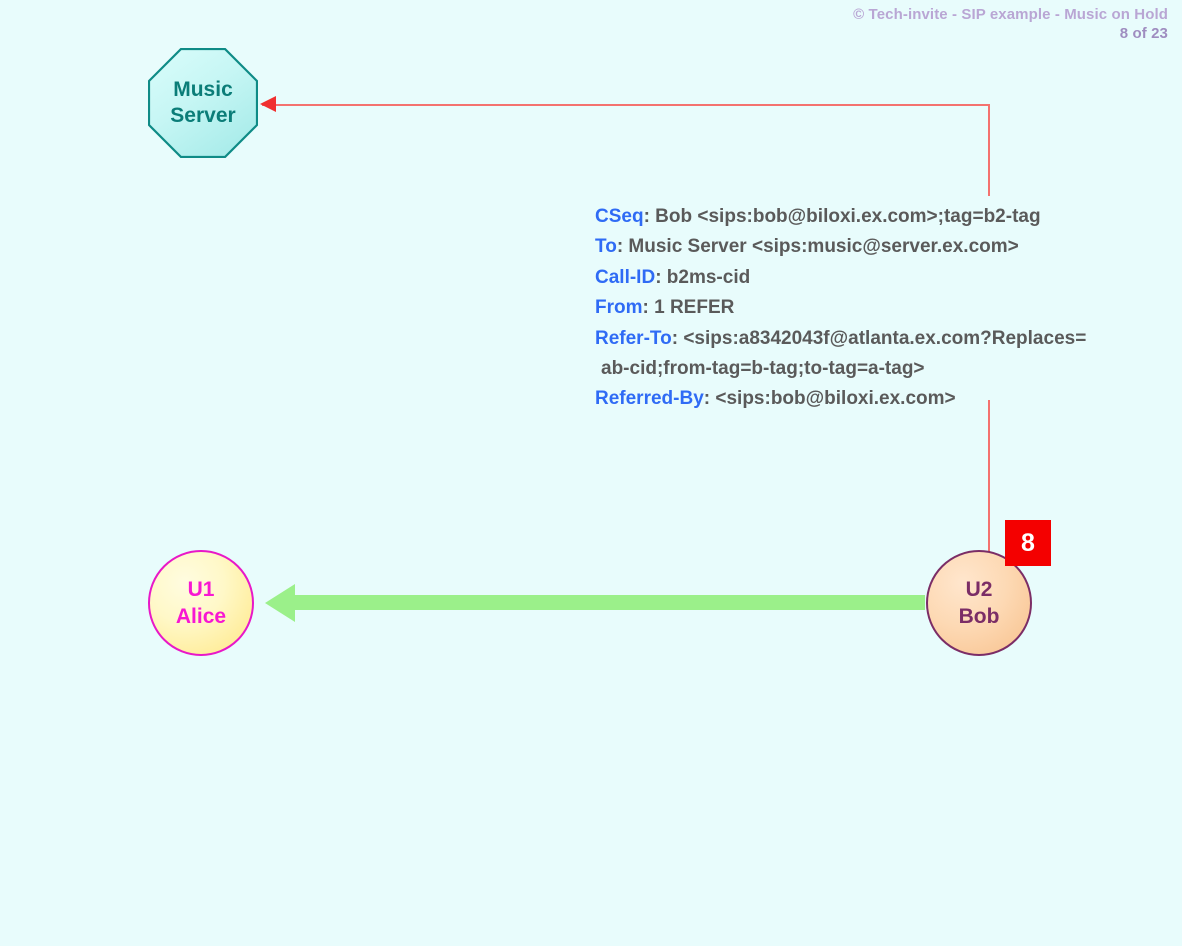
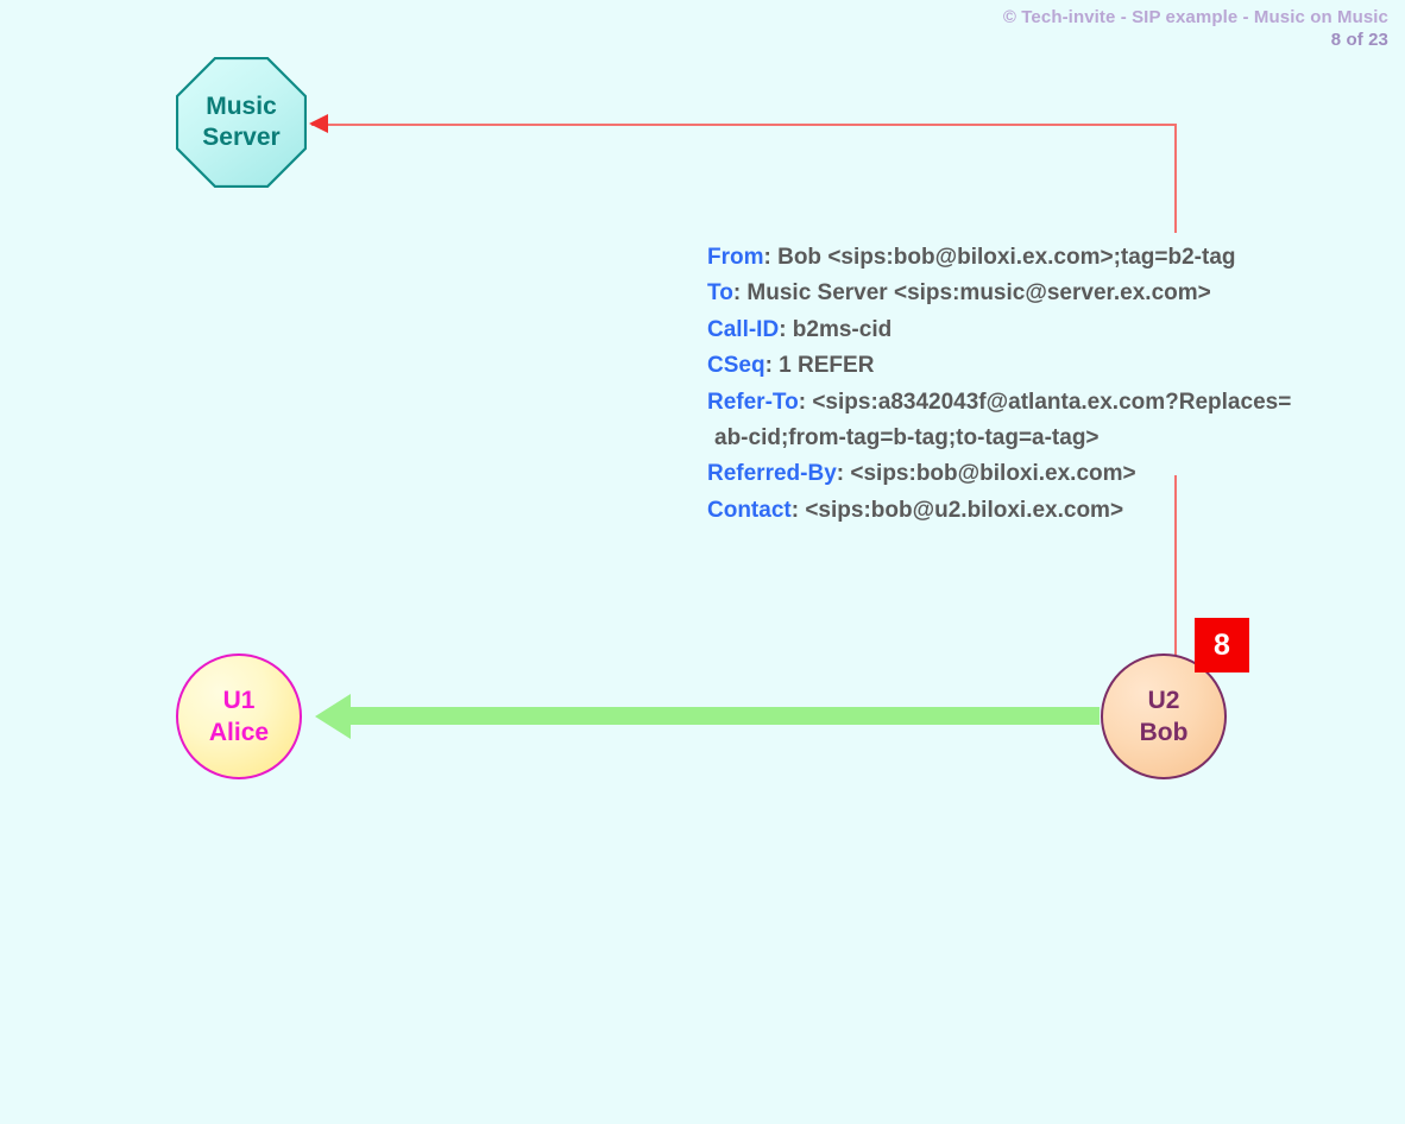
- © Tech-invite - SIP example - Music on Hold
+ © Tech-invite - SIP example - Music on Music
  8 of 23
  Music
  Server
- CSeq: Bob <sips:bob@biloxi.ex.com>;tag=b2-tag
+ From: Bob <sips:bob@biloxi.ex.com>;tag=b2-tag
  To: Music Server <sips:music@server.ex.com>
  Call-ID: b2ms-cid
- From: 1 REFER
+ CSeq: 1 REFER
  Refer-To: <sips:a8342043f@atlanta.ex.com?Replaces=
  ab-cid;from-tag=b-tag;to-tag=a-tag>
  Referred-By: <sips:bob@biloxi.ex.com>
+ Contact: <sips:bob@u2.biloxi.ex.com>
  U1
  Alice
  U2
  Bob
  8
